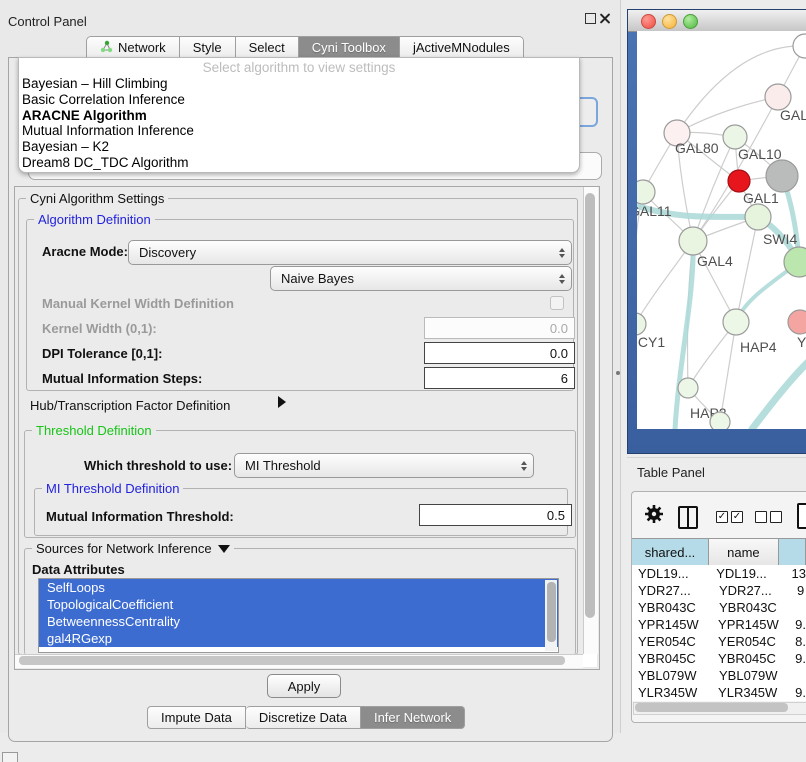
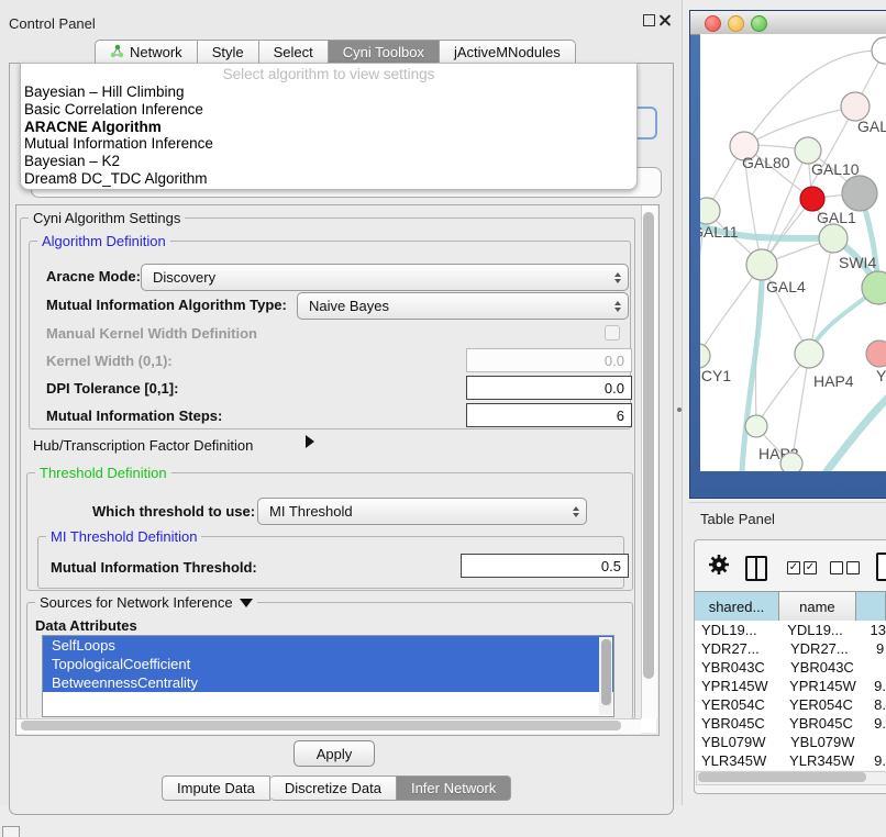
  Control Panel
  Network
  Style
  Select
  Cyni Toolbox
  jActiveMNodules
  Cyni Algorithm Settings
  Algorithm Definition
  Aracne Mode:
  Discovery
+ Mutual Information Algorithm Type:
  Naive Bayes
  Manual Kernel Width Definition
  Kernel Width (0,1):
  0.0
  DPI Tolerance [0,1]:
  0.0
  Mutual Information Steps:
  6
  Hub/Transcription Factor Definition
  Threshold Definition
  Which threshold to use:
  MI Threshold
  MI Threshold Definition
  Mutual Information Threshold:
  0.5
  Sources for Network Inference
  Data Attributes
  SelfLoops
  TopologicalCoefficient
  BetweennessCentrality
- gal4RGexp
  Apply
  Impute Data
  Discretize Data
  Infer Network
  Select algorithm to view settings
  Bayesian – Hill Climbing
  Basic Correlation Inference
  ARACNE Algorithm
  Mutual Information Inference
  Bayesian – K2
  Dream8 DC_TDC Algorithm
  GAL
  GAL80
  GAL10
  GAL1
  AL11
  SWI4
  GAL4
  CY1
  HAP4
  Y
  HAP
  Table Panel
  ✓
  ✓
  shared...
  name
  YDL19...
  YDL19...
  13
  YDR27...
  YDR27...
  9
  YBR043C
  YBR043C
  YPR145W
  YPR145W
  9.
  YER054C
  YER054C
  8.
  YBR045C
  YBR045C
  9.
  YBL079W
  YBL079W
  YLR345W
  YLR345W
  9.
